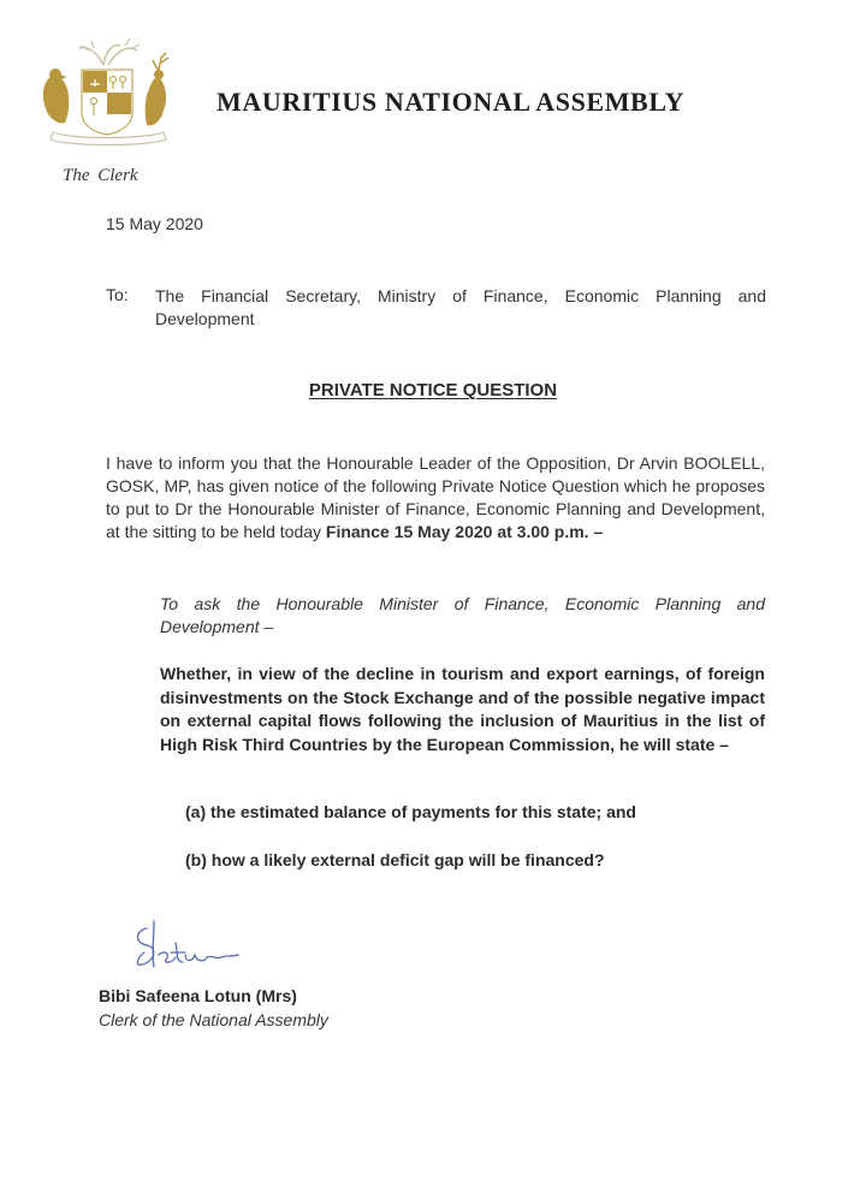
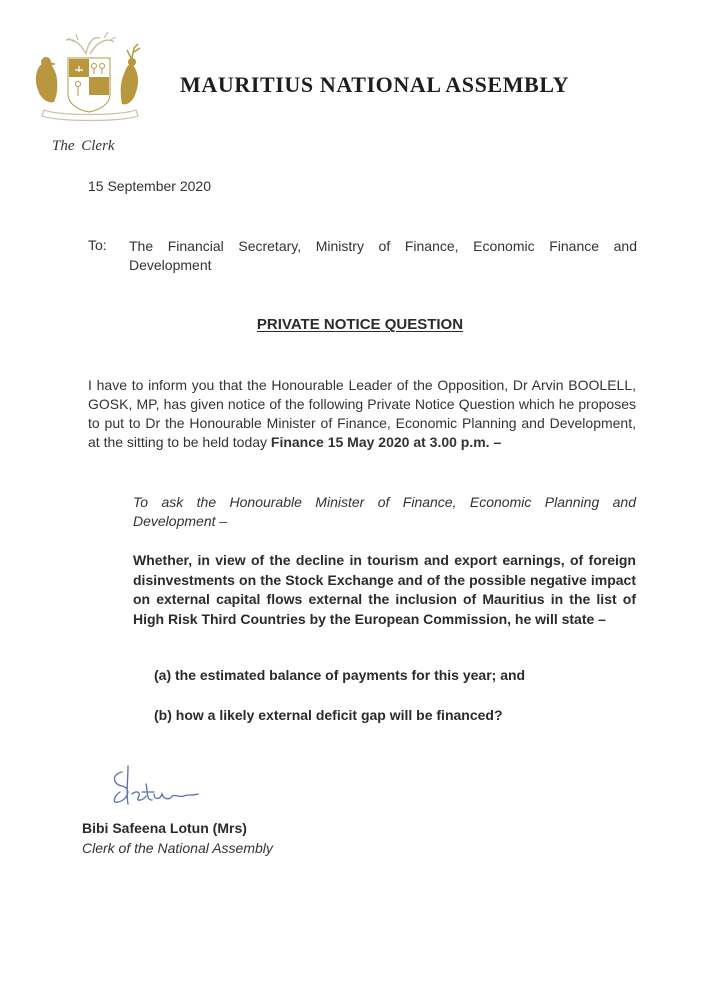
  MAURITIUS NATIONAL ASSEMBLY
  The Clerk
- 15 May 2020
+ 15 September 2020
  To:
- The Financial Secretary, Ministry of Finance, Economic Planning and Development
+ The Financial Secretary, Ministry of Finance, Economic Finance and Development
  PRIVATE NOTICE QUESTION
  I have to inform you that the Honourable Leader of the Opposition, Dr Arvin BOOLELL, GOSK, MP, has given notice of the following Private Notice Question which he proposes to put to Dr the Honourable Minister of Finance, Economic Planning and Development, at the sitting to be held today Finance 15 May 2020 at 3.00 p.m. –
  To ask the Honourable Minister of Finance, Economic Planning and Development –
- Whether, in view of the decline in tourism and export earnings, of foreign disinvestments on the Stock Exchange and of the possible negative impact on external capital flows following the inclusion of Mauritius in the list of High Risk Third Countries by the European Commission, he will state –
+ Whether, in view of the decline in tourism and export earnings, of foreign disinvestments on the Stock Exchange and of the possible negative impact on external capital flows external the inclusion of Mauritius in the list of High Risk Third Countries by the European Commission, he will state –
- (a) the estimated balance of payments for this state; and
+ (a) the estimated balance of payments for this year; and
  (b) how a likely external deficit gap will be financed?
  Bibi Safeena Lotun (Mrs)
  Clerk of the National Assembly
